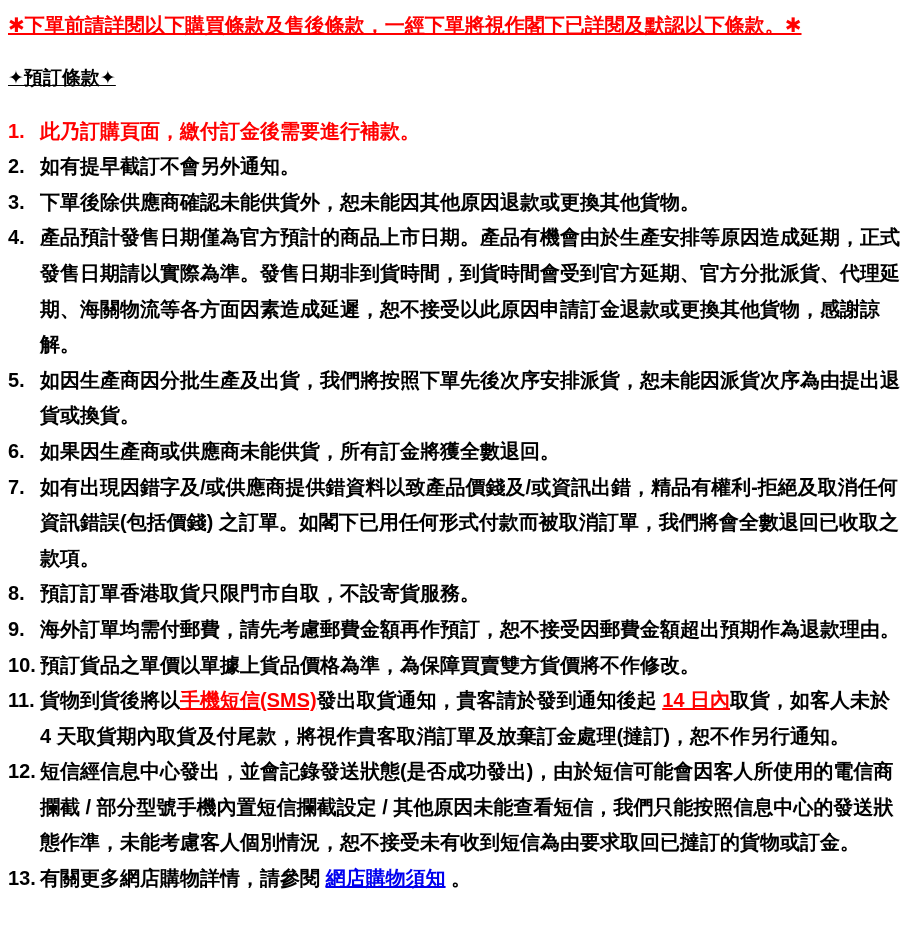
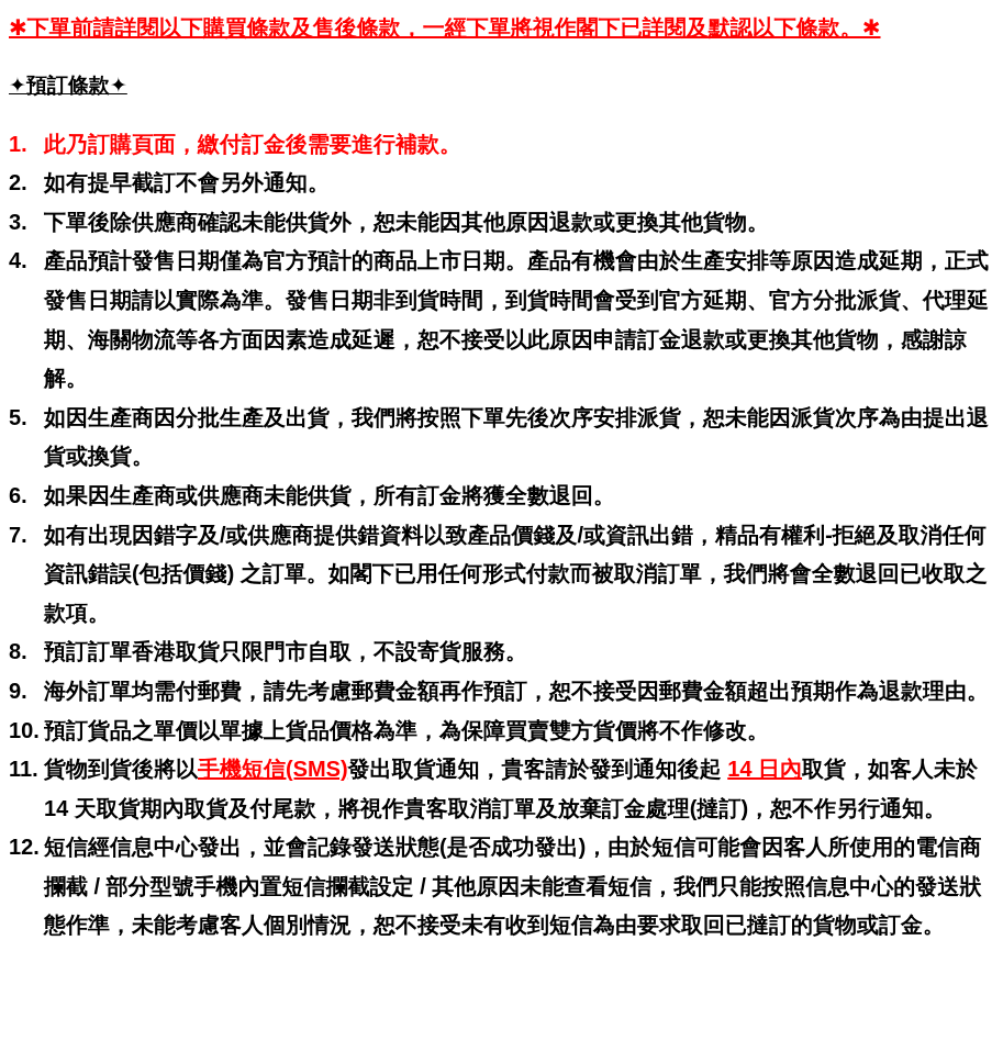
  ✱下單前請詳閱以下購買條款及售後條款，一經下單將視作閣下已詳閱及默認以下條款。✱
  ✦預訂條款✦
  1.
  此乃訂購頁面，繳付訂金後需要進行補款。
  2.
  如有提早截訂不會另外通知。
  3.
  下單後除供應商確認未能供貨外，恕未能因其他原因退款或更換其他貨物。
  4.
  產品預計發售日期僅為官方預計的商品上市日期。產品有機會由於生產安排等原因造成延期，正式發售日期請以實際為準。發售日期非到貨時間，到貨時間會受到官方延期、官方分批派貨、代理延期、海關物流等各方面因素造成延遲，恕不接受以此原因申請訂金退款或更換其他貨物，感謝諒解。
  5.
  如因生產商因分批生產及出貨，我們將按照下單先後次序安排派貨，恕未能因派貨次序為由提出退貨或換貨。
  6.
  如果因生產商或供應商未能供貨，所有訂金將獲全數退回。
  7.
  如有出現因錯字及/或供應商提供錯資料以致產品價錢及/或資訊出錯，精品有權利-拒絕及取消任何資訊錯誤(包括價錢) 之訂單。如閣下已用任何形式付款而被取消訂單，我們將會全數退回已收取之款項。
  8.
  預訂訂單香港取貨只限門市自取，不設寄貨服務。
  9.
  海外訂單均需付郵費，請先考慮郵費金額再作預訂，恕不接受因郵費金額超出預期作為退款理由。
  10.
  預訂貨品之單價以單據上貨品價格為準，為保障買賣雙方貨價將不作修改。
  11.
- 貨物到貨後將以手機短信(SMS)發出取貨通知，貴客請於發到通知後起 14 日內取貨，如客人未於 4 天取貨期內取貨及付尾款，將視作貴客取消訂單及放棄訂金處理(撻訂)，恕不作另行通知。
+ 貨物到貨後將以手機短信(SMS)發出取貨通知，貴客請於發到通知後起 14 日內取貨，如客人未於 14 天取貨期內取貨及付尾款，將視作貴客取消訂單及放棄訂金處理(撻訂)，恕不作另行通知。
  12.
  短信經信息中心發出，並會記錄發送狀態(是否成功發出)，由於短信可能會因客人所使用的電信商攔截 / 部分型號手機內置短信攔截設定 / 其他原因未能查看短信，我們只能按照信息中心的發送狀態作準，未能考慮客人個別情況，恕不接受未有收到短信為由要求取回已撻訂的貨物或訂金。
- 13.
- 有關更多網店購物詳情，請參閱 網店購物須知 。
